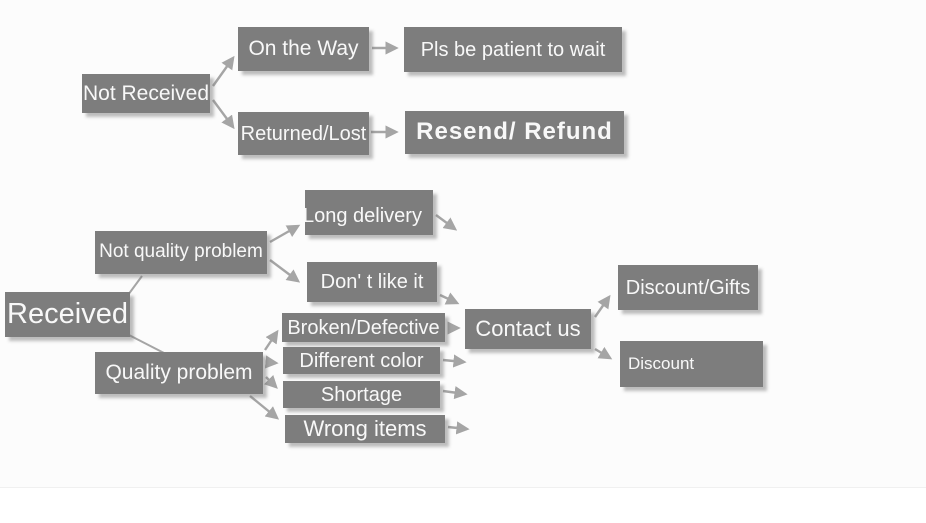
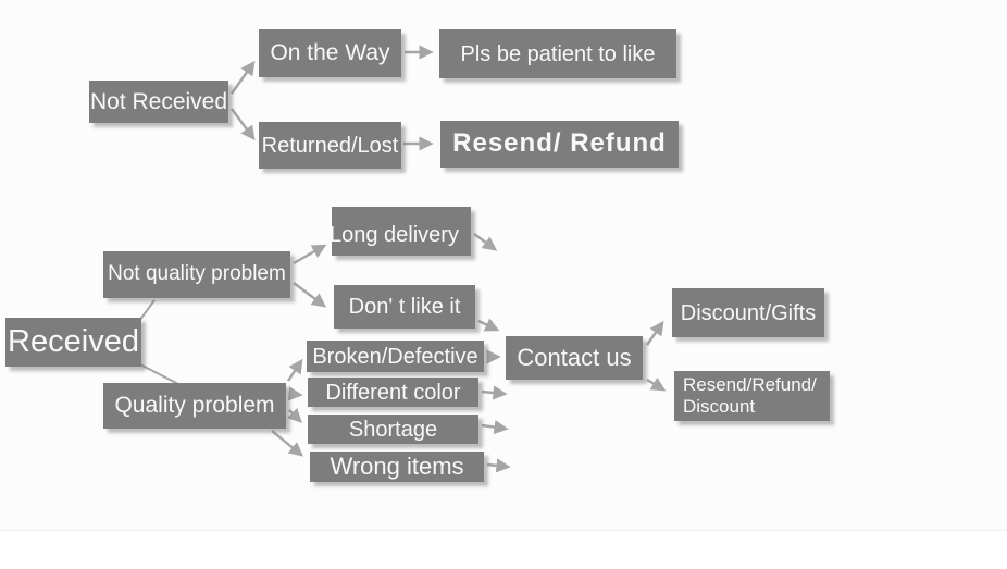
  Not Received
  On the Way
- Pls be patient to wait
+ Pls be patient to like
  Returned/Lost
  Resend/ Refund
  Received
  Not quality problem
  Long delivery
  Don' t like it
  Quality problem
  Broken/Defective
  Different color
  Shortage
  Wrong items
  Contact us
  Discount/Gifts
+ Resend/Refund/
  Discount
